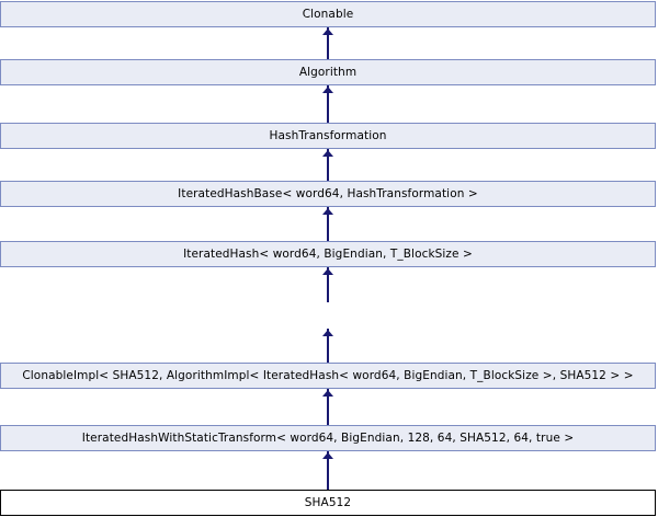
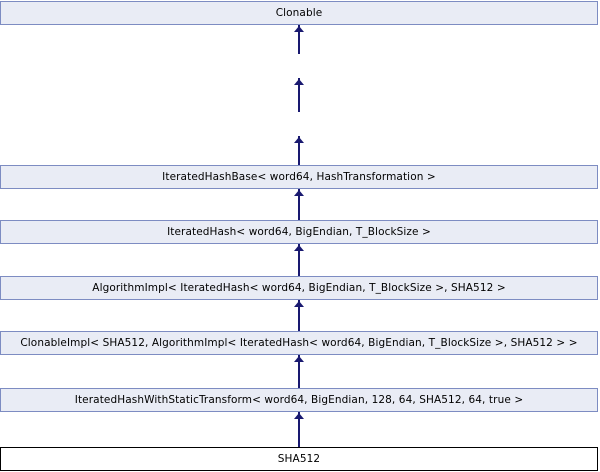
  Clonable
- Algorithm
- HashTransformation
  IteratedHashBase< word64, HashTransformation >
  IteratedHash< word64, BigEndian, T_BlockSize >
+ AlgorithmImpl< IteratedHash< word64, BigEndian, T_BlockSize >, SHA512 >
  ClonableImpl< SHA512, AlgorithmImpl< IteratedHash< word64, BigEndian, T_BlockSize >, SHA512 > >
  IteratedHashWithStaticTransform< word64, BigEndian, 128, 64, SHA512, 64, true >
  SHA512
